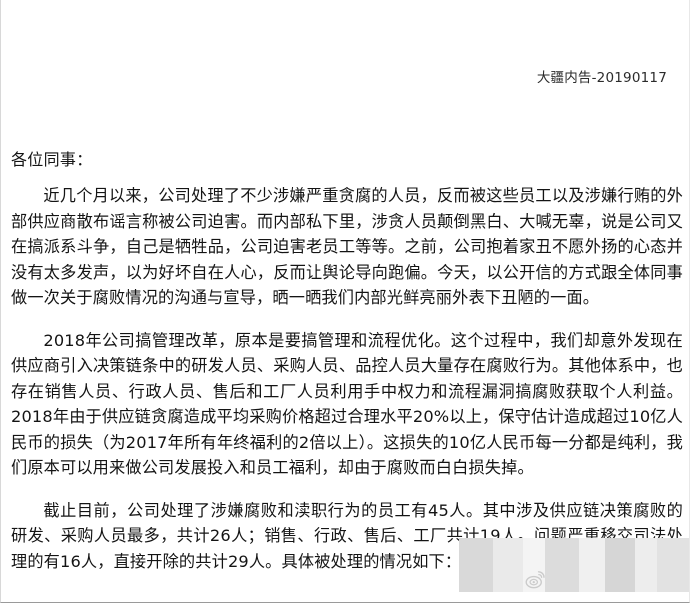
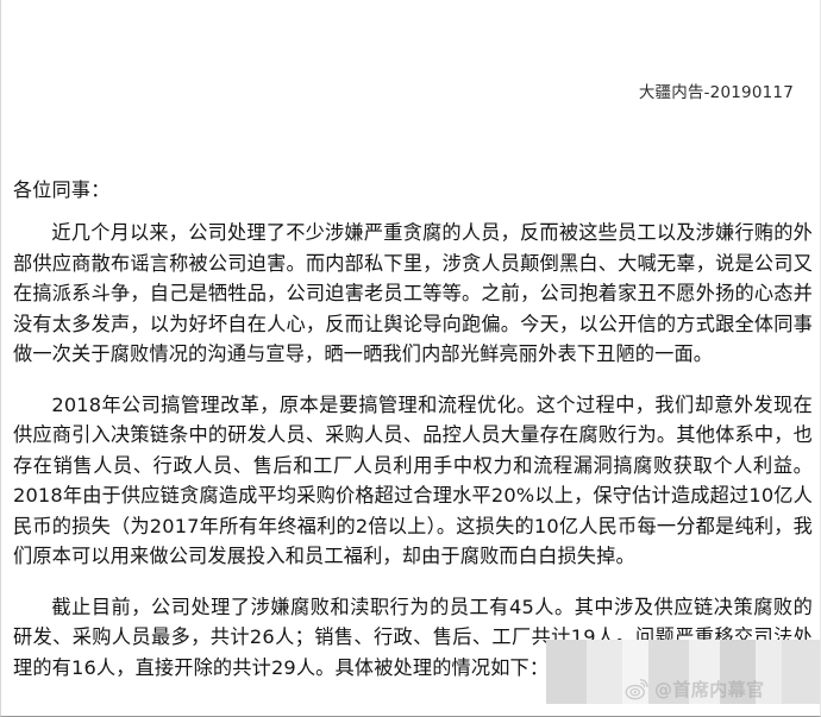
  大疆内告-20190117
  各位同事：
  近几个月以来，公司处理了不少涉嫌严重贪腐的人员，反而被这些员工以及涉嫌行贿的外部供应商散布谣言称被公司迫害。而内部私下里，涉贪人员颠倒黑白、大喊无辜，说是公司又在搞派系斗争，自己是牺牲品，公司迫害老员工等等。之前，公司抱着家丑不愿外扬的心态并没有太多发声，以为好坏自在人心，反而让舆论导向跑偏。今天，以公开信的方式跟全体同事做一次关于腐败情况的沟通与宣导，晒一晒我们内部光鲜亮丽外表下丑陋的一面。
  2018年公司搞管理改革，原本是要搞管理和流程优化。这个过程中，我们却意外发现在供应商引入决策链条中的研发人员、采购人员、品控人员大量存在腐败行为。其他体系中，也存在销售人员、行政人员、售后和工厂人员利用手中权力和流程漏洞搞腐败获取个人利益。2018年由于供应链贪腐造成平均采购价格超过合理水平20%以上，保守估计造成超过10亿人民币的损失（为2017年所有年终福利的2倍以上）。这损失的10亿人民币每一分都是纯利，我们原本可以用来做公司发展投入和员工福利，却由于腐败而白白损失掉。
  截止目前，公司处理了涉嫌腐败和渎职行为的员工有45人。其中涉及供应链决策腐败的研发、采购人员最多，共计26人；销售、行政、售后、工厂共计19人。问题严重移交司法处理的有16人，直接开除的共计29人。具体被处理的情况如下：
+ @首席内幕官
